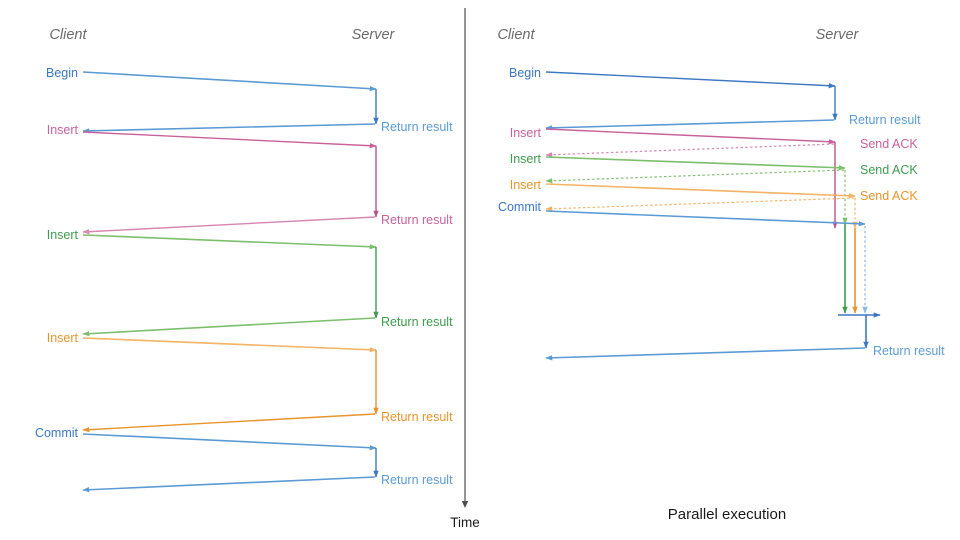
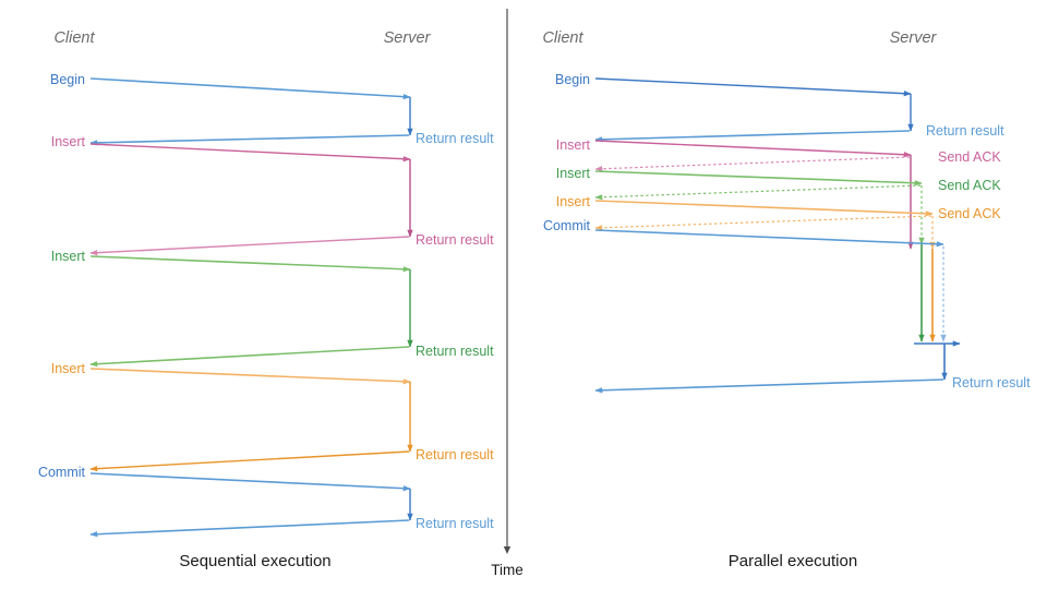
  Begin
  Return result
  Insert
  Return result
  Insert
  Return result
  Insert
  Return result
  Commit
  Return result
  Client
  Server
+ Sequential execution
  Begin
  Return result
  Insert
  Send ACK
  Insert
  Send ACK
  Insert
  Send ACK
  Commit
  Return result
  Client
  Server
  Parallel execution
  Time
